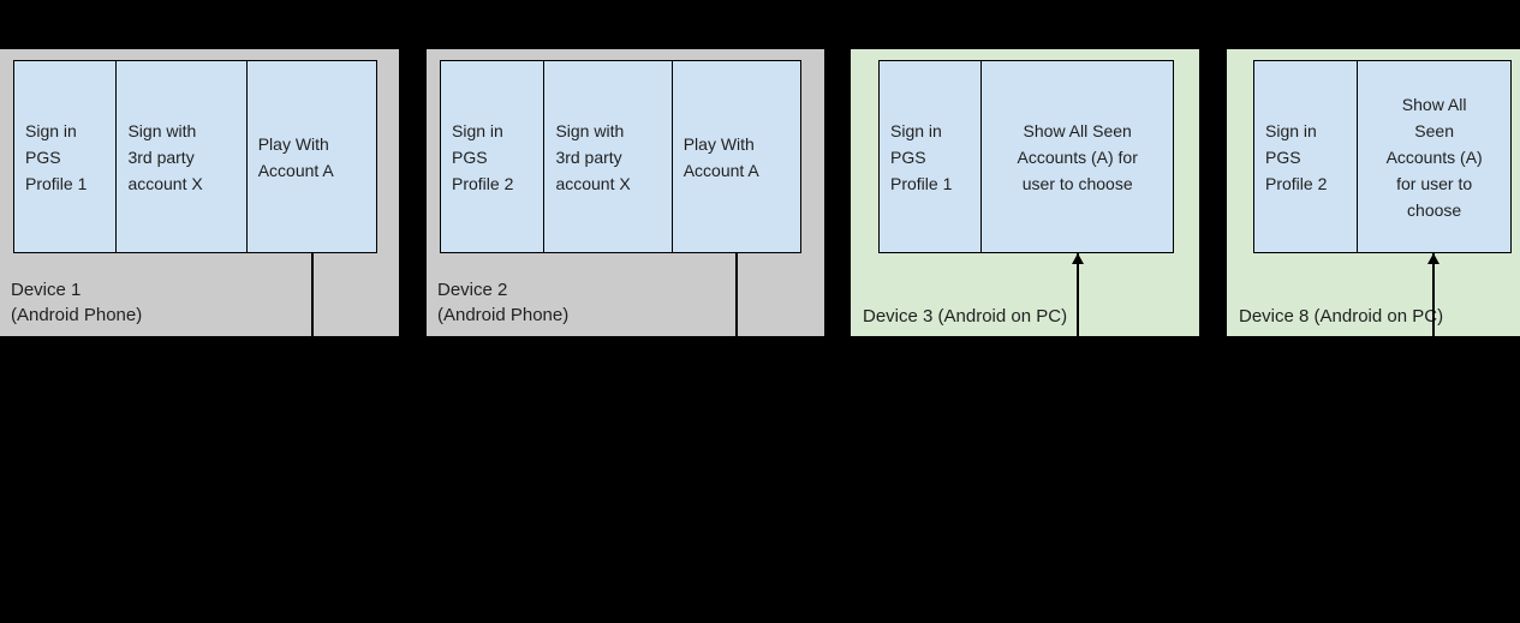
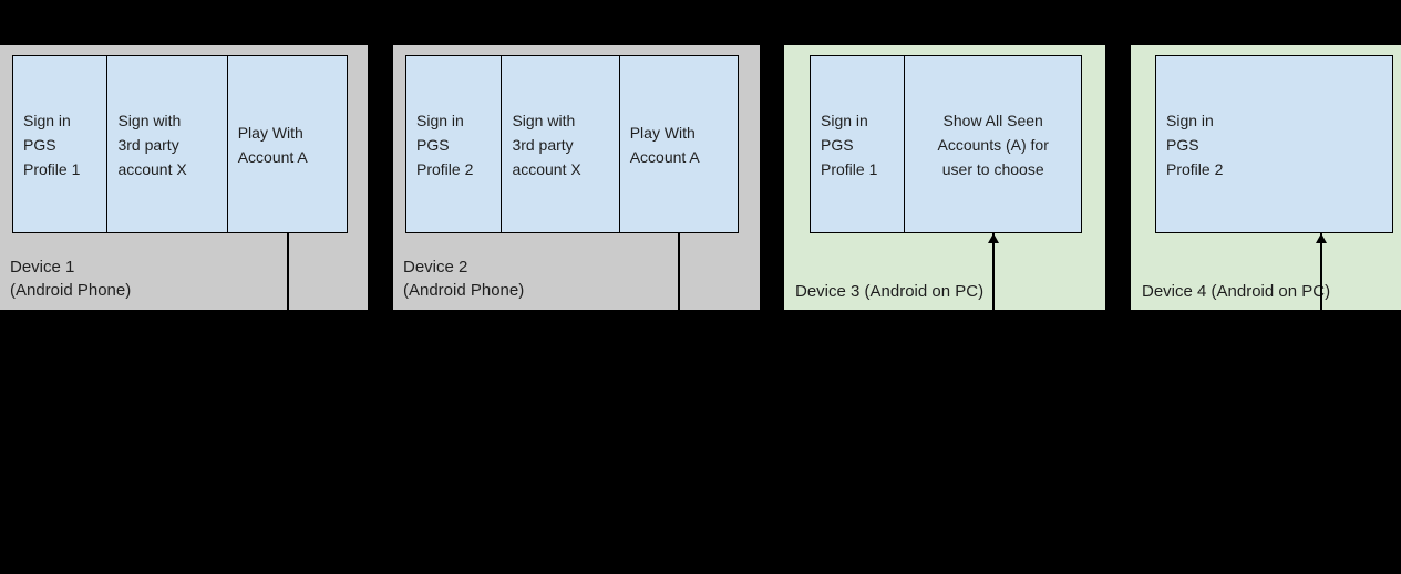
  Sign in
  PGS
  Profile 1
  Sign with
  3rd party
  account X
  Play With
  Account A
  Device 1
  (Android Phone)
  Sign in
  PGS
  Profile 2
  Sign with
  3rd party
  account X
  Play With
  Account A
  Device 2
  (Android Phone)
  Sign in
  PGS
  Profile 1
  Show All Seen
  Accounts (A) for
  user to choose
  Device 3 (Android on PC)
  Sign in
  PGS
  Profile 2
- Show All
- Seen
- Accounts (A)
- for user to
- choose
- Device 8 (Android on PC)
+ Device 4 (Android on PC)
